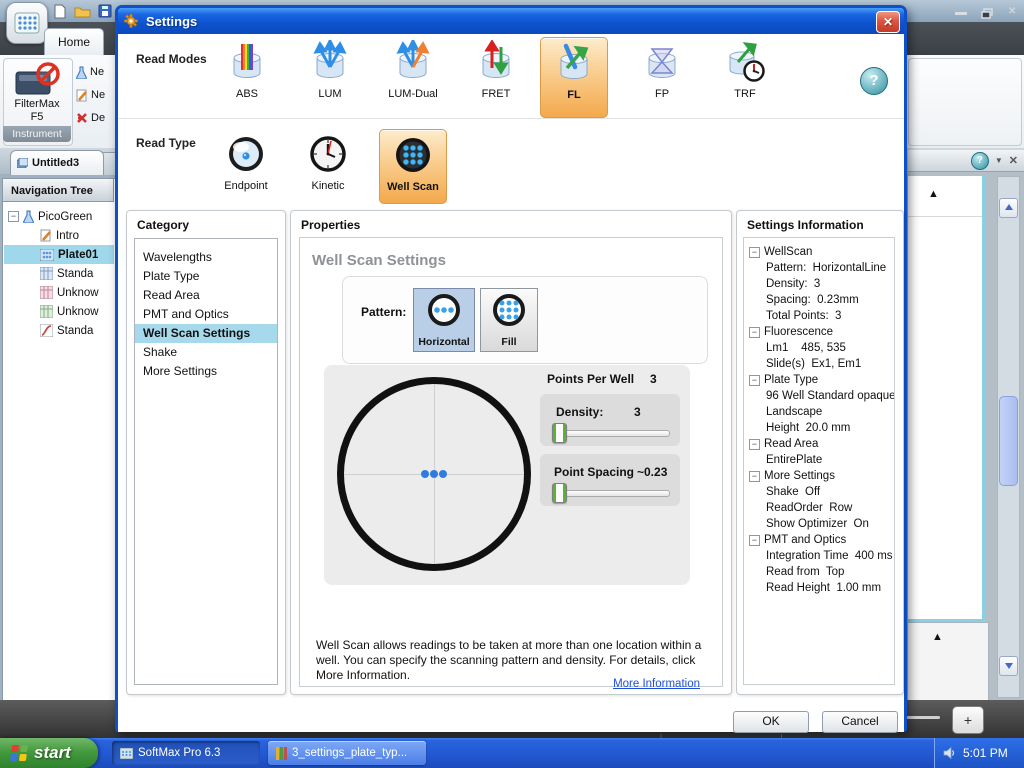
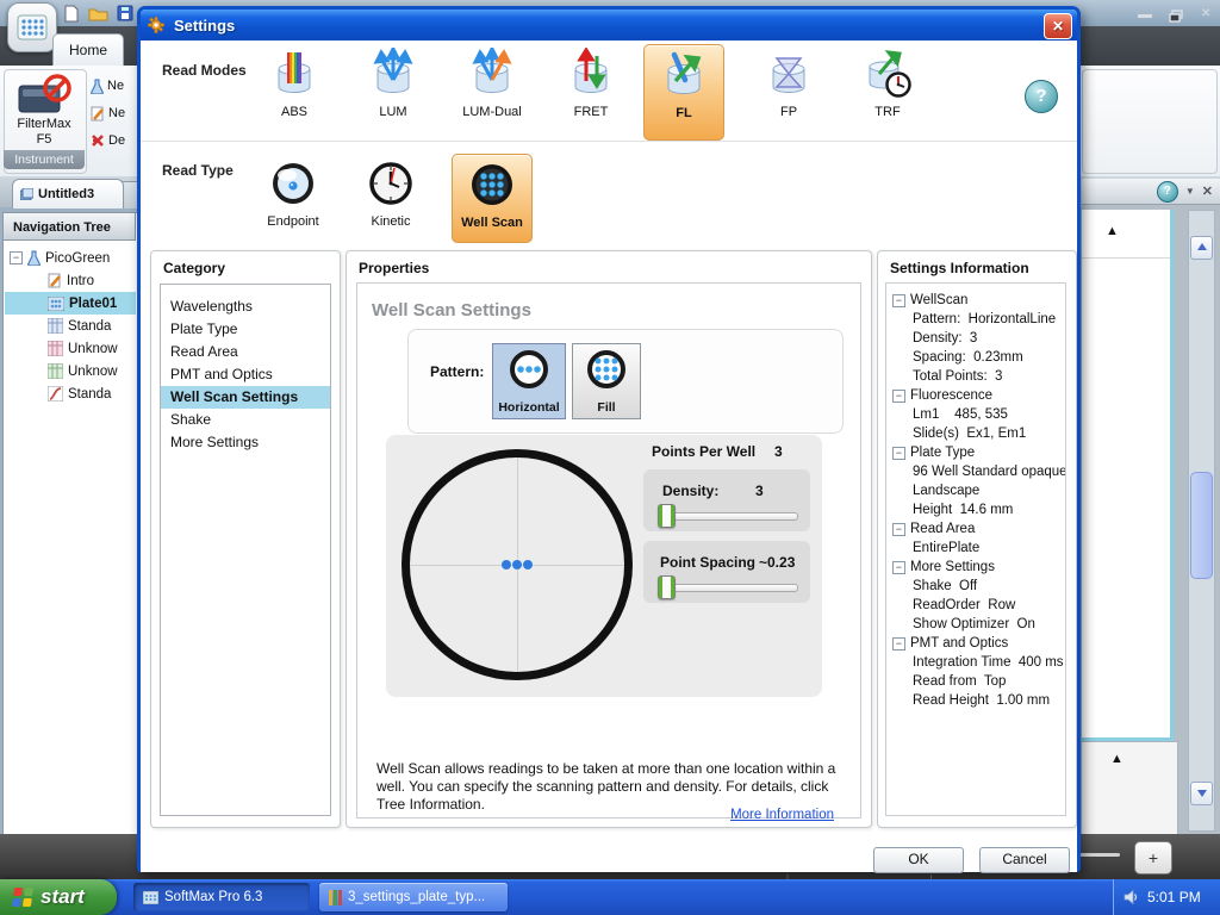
  Home
  FilterMax
  F5
  Instrument
  Ne
  Ne
  De
  Untitled3
  Navigation Tree
  −
  PicoGreen
  Intro
  Plate01
  Standa
  Unknow
  Unknow
  Standa
  ✕
  ?
  ▼
  ✕
  ▲
  ▲
  +
  Settings
  ✕
  Read Modes
  ABS
  LUM
  LUM-Dual
  FRET
  FL
  FP
  TRF
  ?
  Read Type
  Endpoint
  Kinetic
  Well Scan
  Category
  Wavelengths
  Plate Type
  Read Area
  PMT and Optics
  Well Scan Settings
  Shake
  More Settings
  Properties
  Well Scan Settings
  Pattern:
  Horizontal
  Fill
  Points Per Well
  3
  Density:
  3
  Point Spacing
  ~0.23
- Well Scan allows readings to be taken at more than one location within a well. You can specify the scanning pattern and density. For details, click More Information.
+ Well Scan allows readings to be taken at more than one location within a well. You can specify the scanning pattern and density. For details, click Tree Information.
  More Information
  Settings Information
  −
  WellScan
  Pattern: HorizontalLine
  Density: 3
  Spacing: 0.23mm
  Total Points: 3
  −
  Fluorescence
  Lm1 485, 535
  Slide(s) Ex1, Em1
  −
  Plate Type
  96 Well Standard opaque
  Landscape
- Height 20.0 mm
+ Height 14.6 mm
  −
  Read Area
  EntirePlate
  −
  More Settings
  Shake Off
  ReadOrder Row
  Show Optimizer On
  −
  PMT and Optics
  Integration Time 400 ms
  Read from Top
  Read Height 1.00 mm
  OK
  Cancel
  start
  SoftMax Pro 6.3
  3_settings_plate_typ...
  5:01 PM
